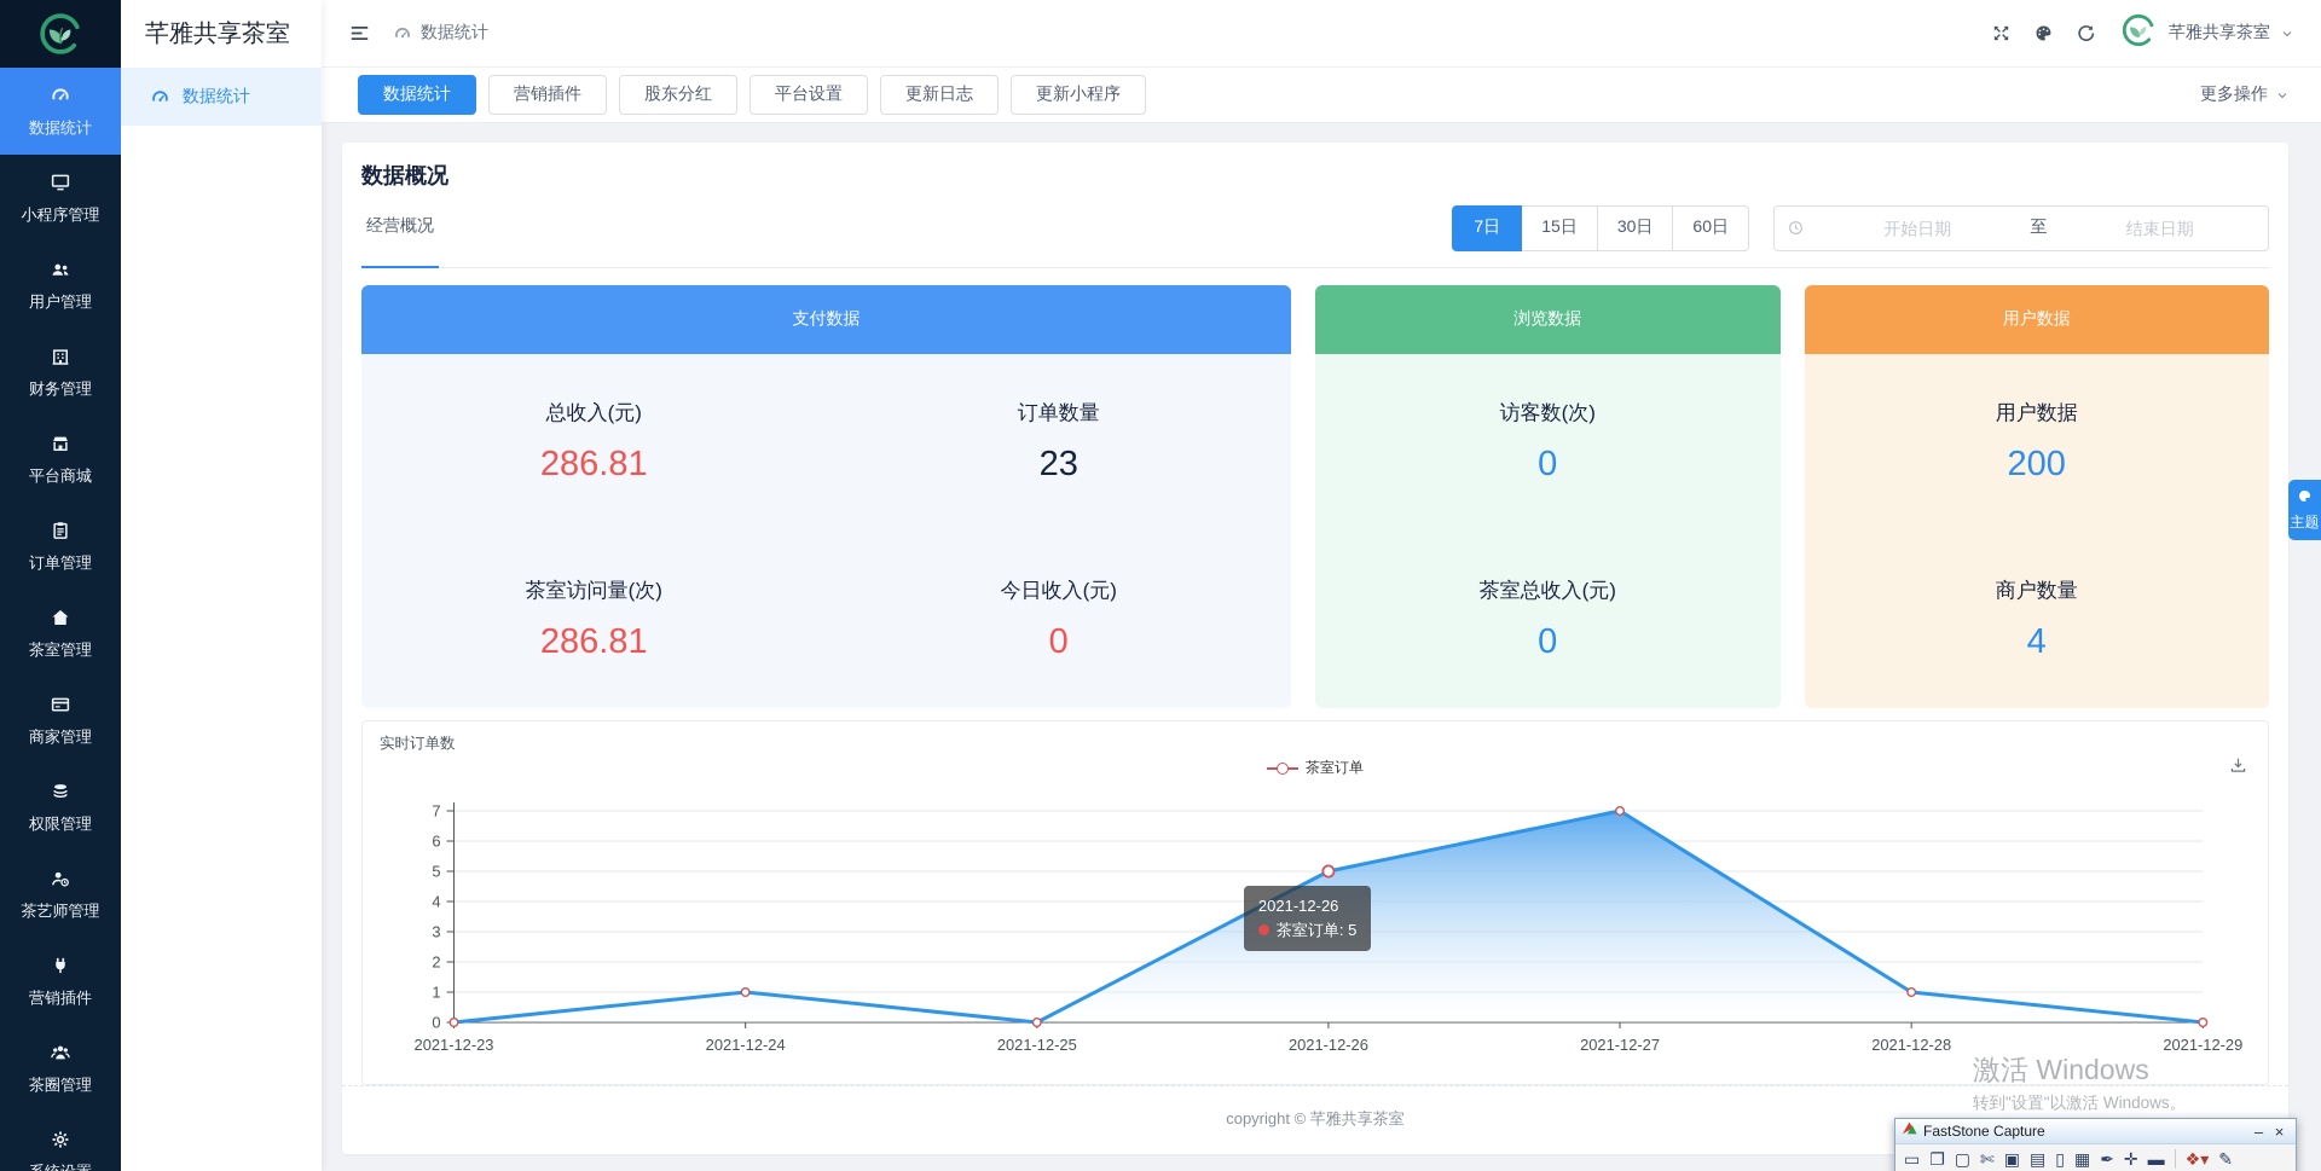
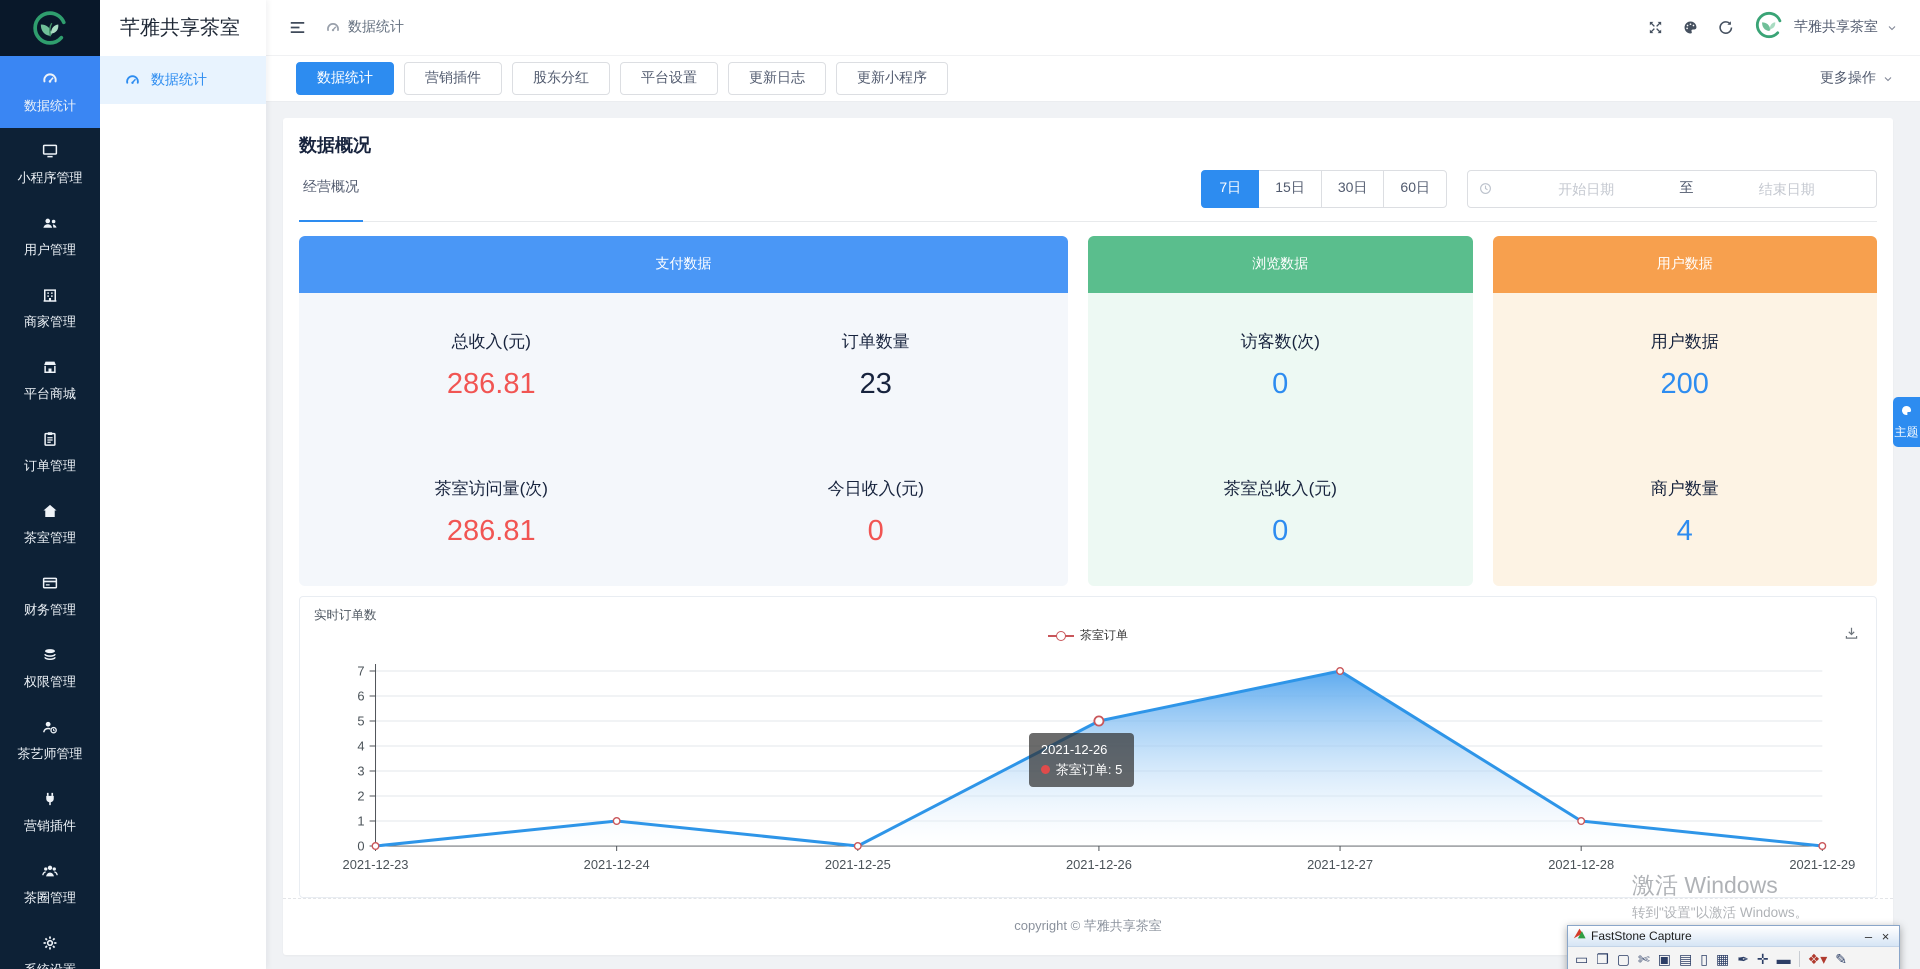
  数据统计
  小程序管理
  用户管理
- 财务管理
+ 商家管理
  平台商城
  订单管理
  茶室管理
- 商家管理
+ 财务管理
  权限管理
  茶艺师管理
  营销插件
  茶圈管理
  芊雅共享茶室
  数据统计
  数据统计
  芊雅共享茶室
  数据统计
  营销插件
  股东分红
  平台设置
  更新日志
  更新小程序
  更多操作
  数据概况
  经营概况
  7日
  15日
  30日
  60日
  开始日期
  至
  结束日期
  支付数据
  总收入(元)
  286.81
  订单数量
  23
  茶室访问量(次)
  286.81
  今日收入(元)
  0
  浏览数据
  访客数(次)
  0
  茶室总收入(元)
  0
  用户数据
  用户数据
  200
  商户数量
  4
  实时订单数
  茶室订单
  0
  1
  2
  3
  4
  5
  6
  7
  2021-12-23
  2021-12-24
  2021-12-25
  2021-12-26
  2021-12-27
  2021-12-28
  2021-12-29
  2021-12-26
  茶室订单: 5
  copyright © 芊雅共享茶室
  激活 Windows
  转到"设置"以激活 Windows。
  主题
  FastStone Capture
  –
  ×
  ▭
  ❐
  ▢
  ✄
  ▣
  ▤
  ▯
  ▦
  ✒
  ✛
  ▬
  ❖▾
  ✎
